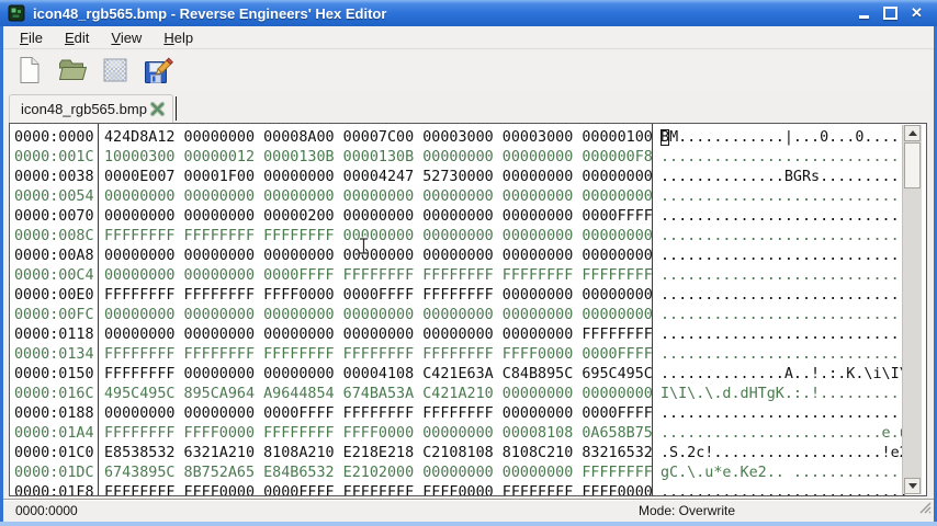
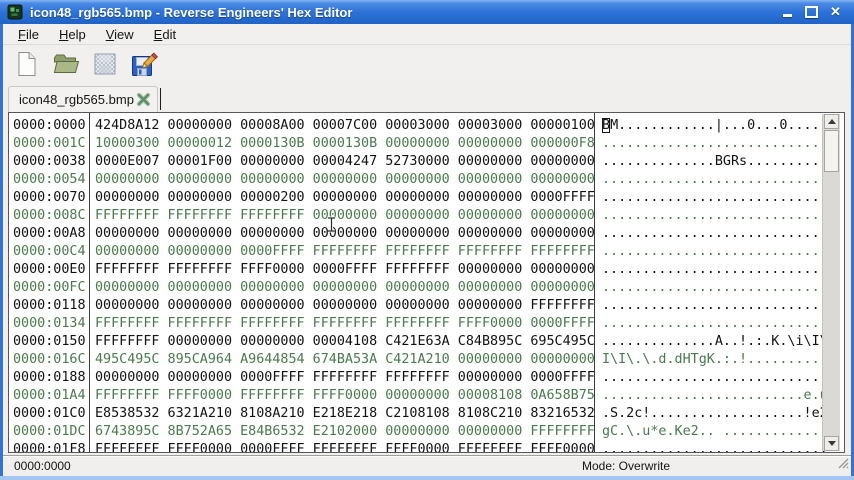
  icon48_rgb565.bmp - Reverse Engineers' Hex Editor
  ✕
  File
- Edit
+ Help
  View
- Help
+ Edit
  icon48_rgb565.bmp
  0000:0000
  424D8A12 00000000 00008A00 00007C00 00003000 00003000 00000100
  BM............|...0...0....
  0000:001C
  10000300 00000012 0000130B 0000130B 00000000 00000000 000000F8
  ...........................
  0000:0038
  0000E007 00001F00 00000000 00004247 52730000 00000000 00000000
  ..............BGRs.........
  0000:0054
  00000000 00000000 00000000 00000000 00000000 00000000 00000000
  ...........................
  0000:0070
  00000000 00000000 00000200 00000000 00000000 00000000 0000FFFF
  ...........................
  0000:008C
  FFFFFFFF FFFFFFFF FFFFFFFF 00000000 00000000 00000000 00000000
  ...........................
  0000:00A8
  00000000 00000000 00000000 00000000 00000000 00000000 00000000
  ...........................
  0000:00C4
  00000000 00000000 0000FFFF FFFFFFFF FFFFFFFF FFFFFFFF FFFFFFFF
  ...........................
  0000:00E0
  FFFFFFFF FFFFFFFF FFFF0000 0000FFFF FFFFFFFF 00000000 00000000
  ...........................
  0000:00FC
  00000000 00000000 00000000 00000000 00000000 00000000 00000000
  ...........................
  0000:0118
  00000000 00000000 00000000 00000000 00000000 00000000 FFFFFFFF
  ...........................
  0000:0134
  FFFFFFFF FFFFFFFF FFFFFFFF FFFFFFFF FFFFFFFF FFFF0000 0000FFFF
  ...........................
  0000:0150
  FFFFFFFF 00000000 00000000 00004108 C421E63A C84B895C 695C495C
  ..............A..!.:.K.\i\I
  0000:016C
  495C495C 895CA964 A9644854 674BA53A C421A210 00000000 00000000
  I\I\.\.d.dHTgK.:.!.........
  0000:0188
  00000000 00000000 0000FFFF FFFFFFFF FFFFFFFF 00000000 0000FFFF
  ...........................
  0000:01A4
  FFFFFFFF FFFF0000 FFFFFFFF FFFF0000 00000000 00008108 0A658B75
  .........................e.
  0000:01C0
  E8538532 6321A210 8108A210 E218E218 C2108108 8108C210 83216532
  .S.2c!...................!e
  0000:01DC
  6743895C 8B752A65 E84B6532 E2102000 00000000 00000000 FFFFFFFF
  gC.\.u*e.Ke2.. ............
  0000:01F8
  FFFFFFFF FFFF0000 0000FFFF FFFFFFFF FFFF0000 FFFFFFFF FFFF0000
  ...........................
  0000:0000
  Mode: Overwrite
